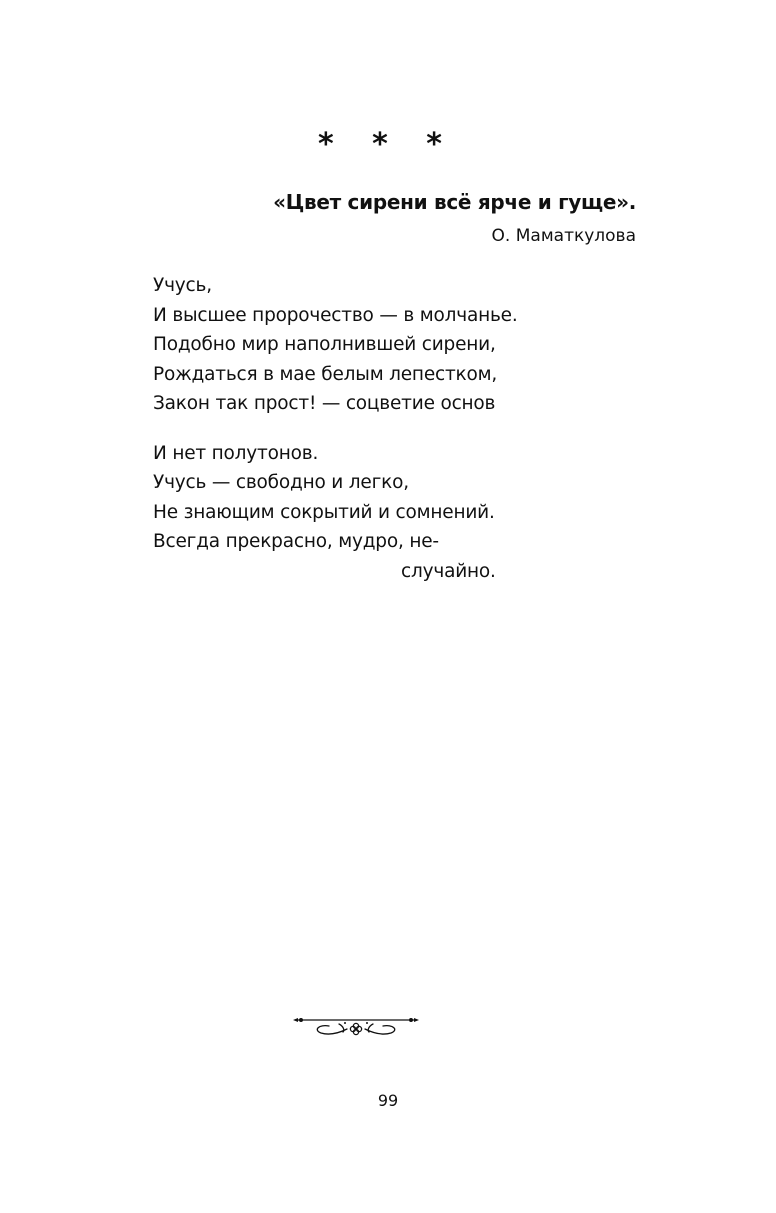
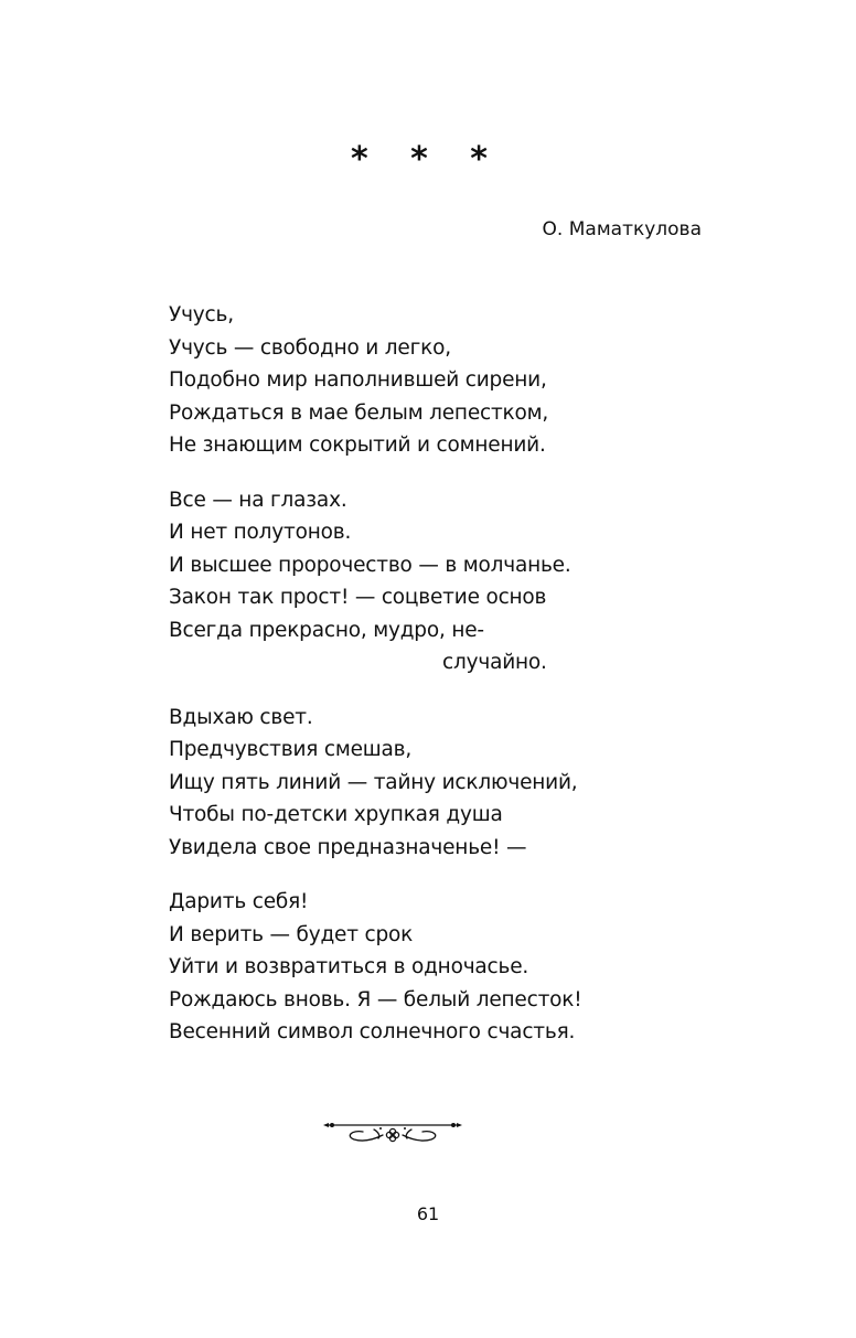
  * * *
- «Цвет сирени всё ярче и гуще».
  О. Маматкулова
  Учусь,
- И высшее пророчество — в молчанье.
+ Учусь — свободно и легко,
  Подобно мир наполнившей сирени,
  Рождаться в мае белым лепестком,
- Закон так прост! — соцветие основ
+ Не знающим сокрытий и сомнений.
+ Все — на глазах.
  И нет полутонов.
- Учусь — свободно и легко,
+ И высшее пророчество — в молчанье.
- Не знающим сокрытий и сомнений.
+ Закон так прост! — соцветие основ
  Всегда прекрасно, мудро, не-
  случайно.
+ Вдыхаю свет.
+ Предчувствия смешав,
+ Ищу пять линий — тайну исключений,
+ Чтобы по-детски хрупкая душа
+ Увидела свое предназначенье! —
+ Дарить себя!
+ И верить — будет срок
+ Уйти и возвратиться в одночасье.
+ Рождаюсь вновь. Я — белый лепесток!
+ Весенний символ солнечного счастья.
- 99
+ 61
